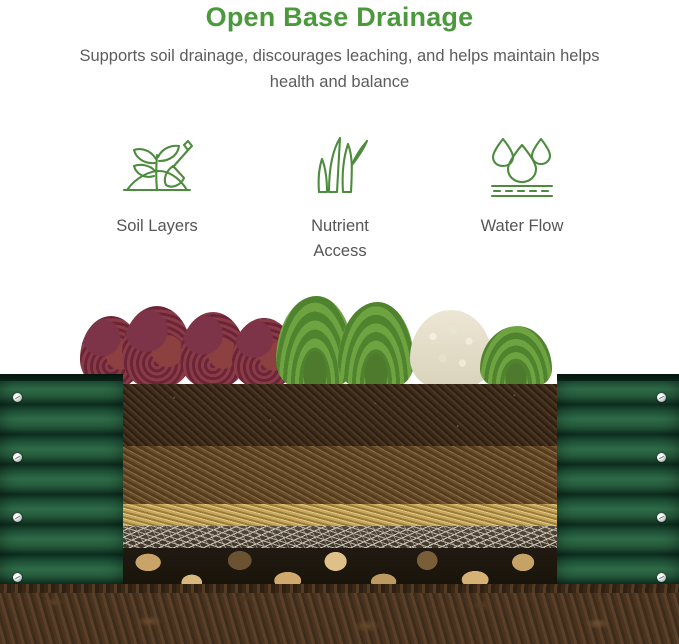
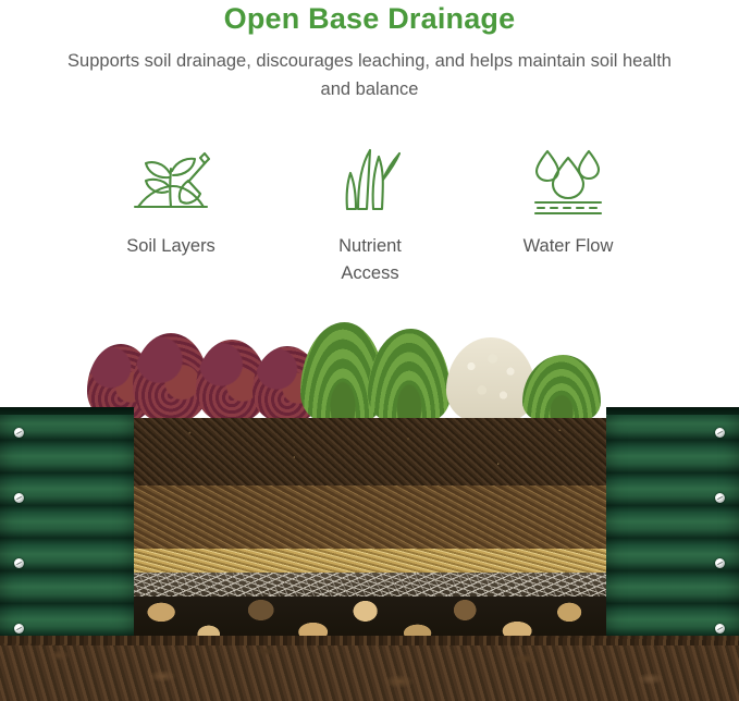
  Open Base Drainage
- Supports soil drainage, discourages leaching, and helps maintain helps health and balance
+ Supports soil drainage, discourages leaching, and helps maintain soil health and balance
  Soil Layers
  Nutrient
  Access
  Water Flow
